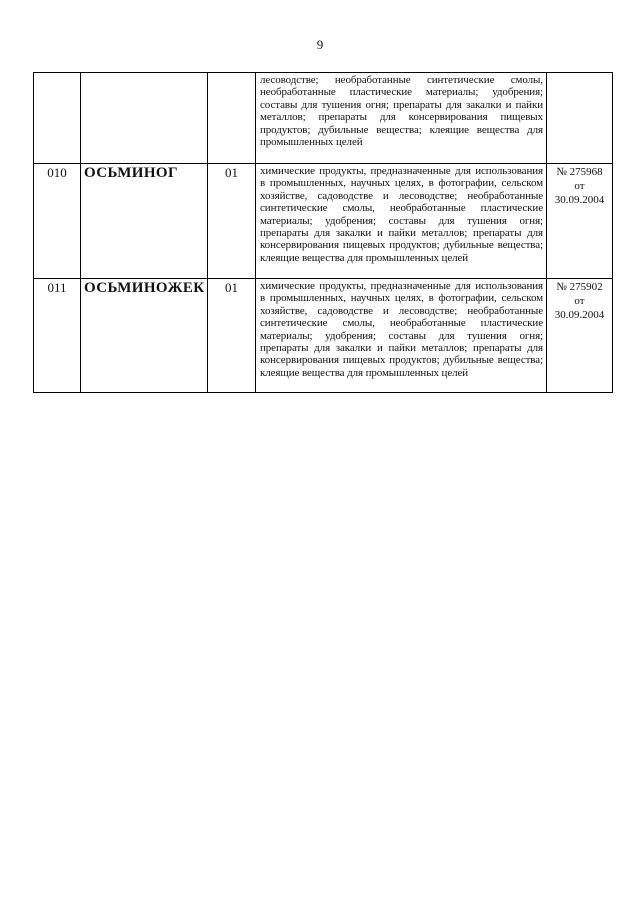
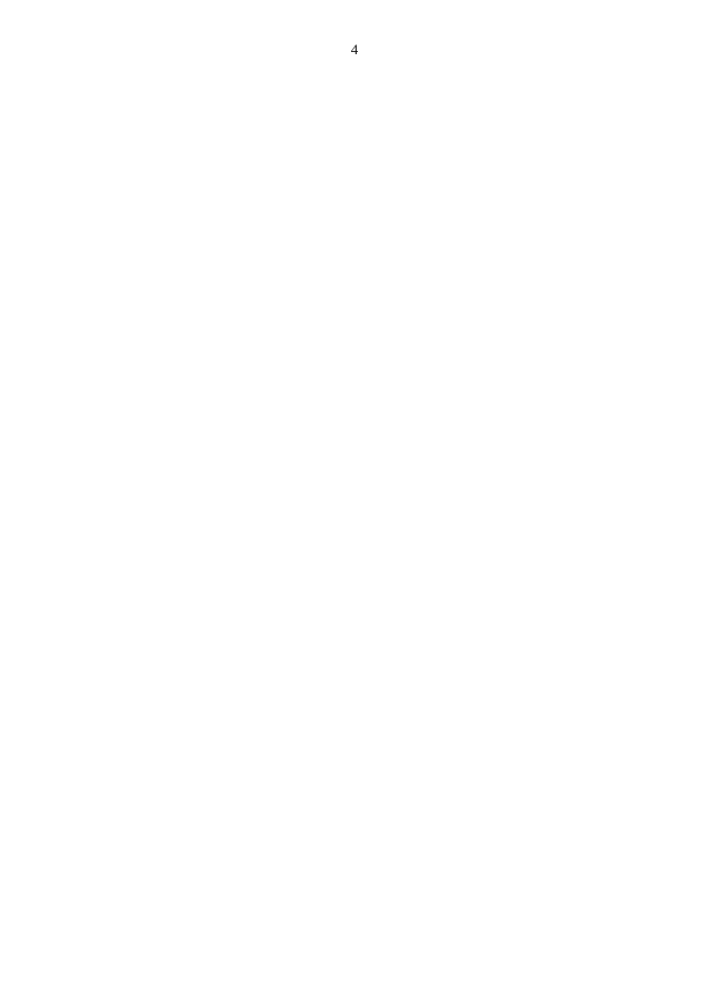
- 9
+ 4
- 			лесоводстве; необработанные синтетические смолы, необработанные пластические материалы; удобрения; составы для тушения огня; препараты для закалки и пайки металлов; препараты для консервирования пищевых продуктов; дубильные вещества; клеящие вещества для промышленных целей
- 010	ОСЬМИНОГ	01	химические продукты, предназначенные для использования в промышленных, научных целях, в фотографии, сельском хозяйстве, садоводстве и лесоводстве; необработанные синтетические смолы, необработанные пластические материалы; удобрения; составы для тушения огня; препараты для закалки и пайки металлов; препараты для консервирования пищевых продуктов; дубильные вещества; клеящие вещества для промышленных целей	№ 275968 от 30.09.2004
- 011	ОСЬМИНОЖЕК	01	химические продукты, предназначенные для использования в промышленных, научных целях, в фотографии, сельском хозяйстве, садоводстве и лесоводстве; необработанные синтетические смолы, необработанные пластические материалы; удобрения; составы для тушения огня; препараты для закалки и пайки металлов; препараты для консервирования пищевых продуктов; дубильные вещества; клеящие вещества для промышленных целей	№ 275902 от 30.09.2004
